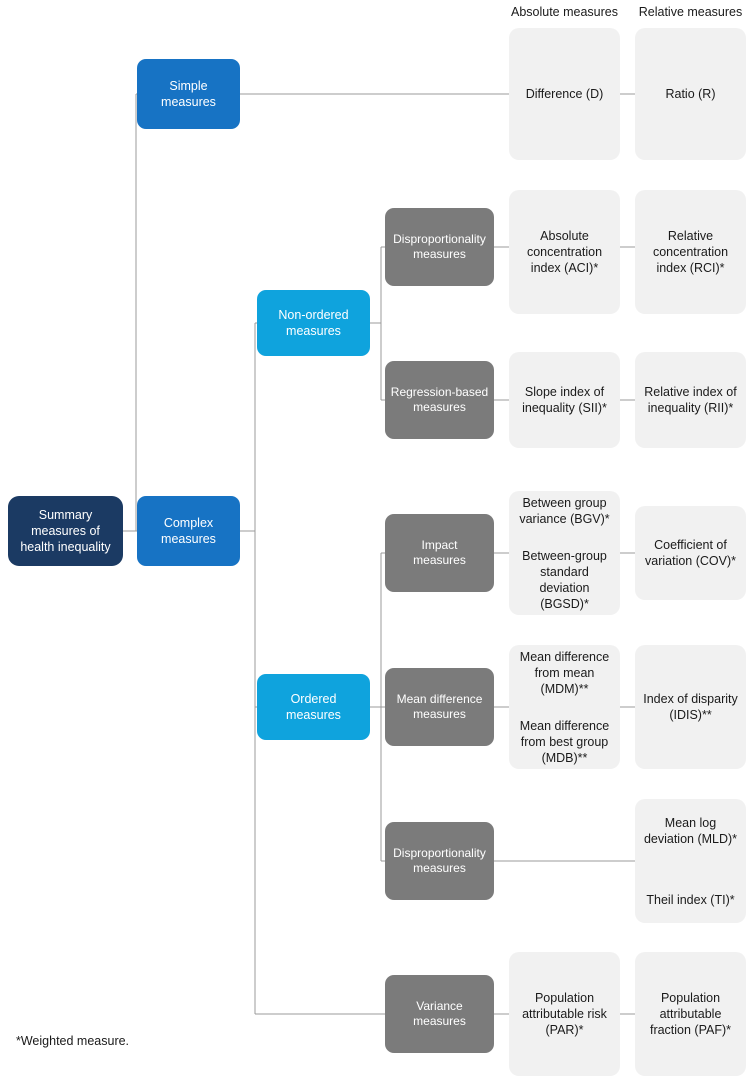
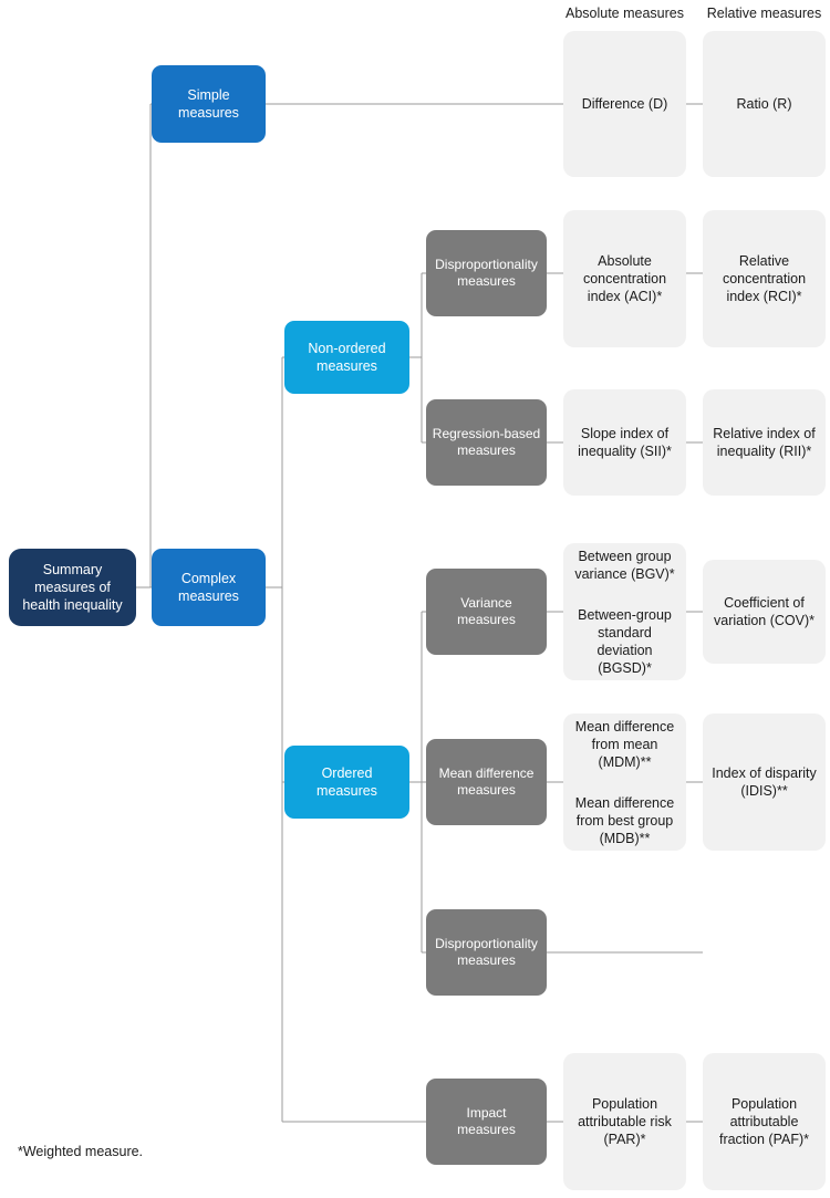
  Absolute measures
  Relative measures
  Summary
  measures of
  health inequality
  Simple
  measures
  Complex
  measures
  Non-ordered
  measures
  Ordered
  measures
  Disproportionality
  measures
  Regression-based
  measures
- Impact
+ Variance
  measures
  Mean difference
  measures
  Disproportionality
  measures
- Variance
+ Impact
  measures
  Difference (D)
  Absolute
  concentration
  index (ACI)*
  Slope index of
  inequality (SII)*
  Between group
  variance (BGV)*
  Between-group
  standard
  deviation
  (BGSD)*
  Mean difference
  from mean
  (MDM)**
  Mean difference
  from best group
  (MDB)**
  Population
  attributable risk
  (PAR)*
  Ratio (R)
  Relative
  concentration
  index (RCI)*
  Relative index of
  inequality (RII)*
  Coefficient of
  variation (COV)*
  Index of disparity
  (IDIS)**
- Mean log
- deviation (MLD)*
- Theil index (TI)*
  Population
  attributable
  fraction (PAF)*
  *Weighted measure.
